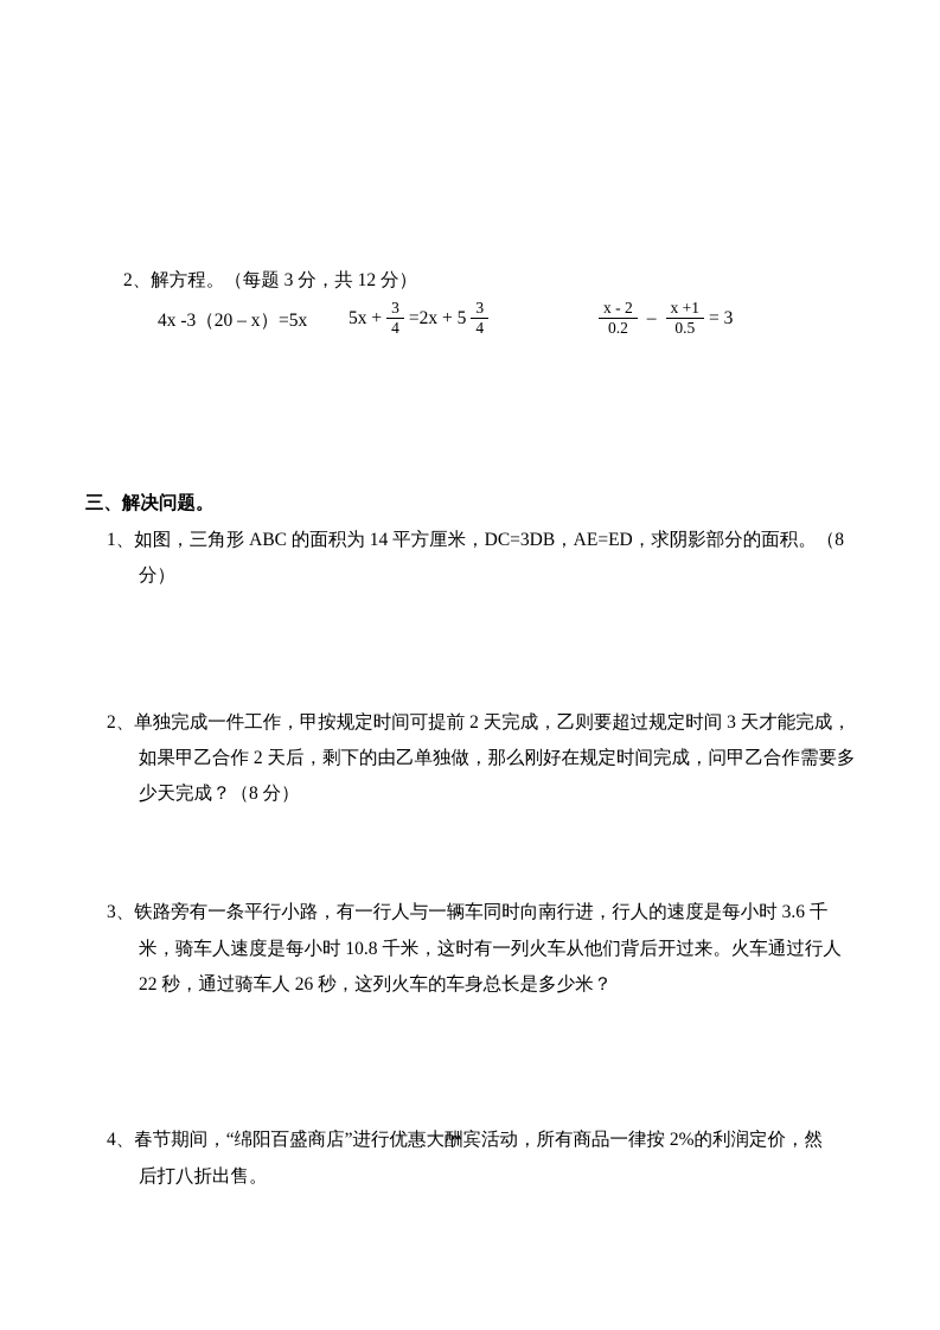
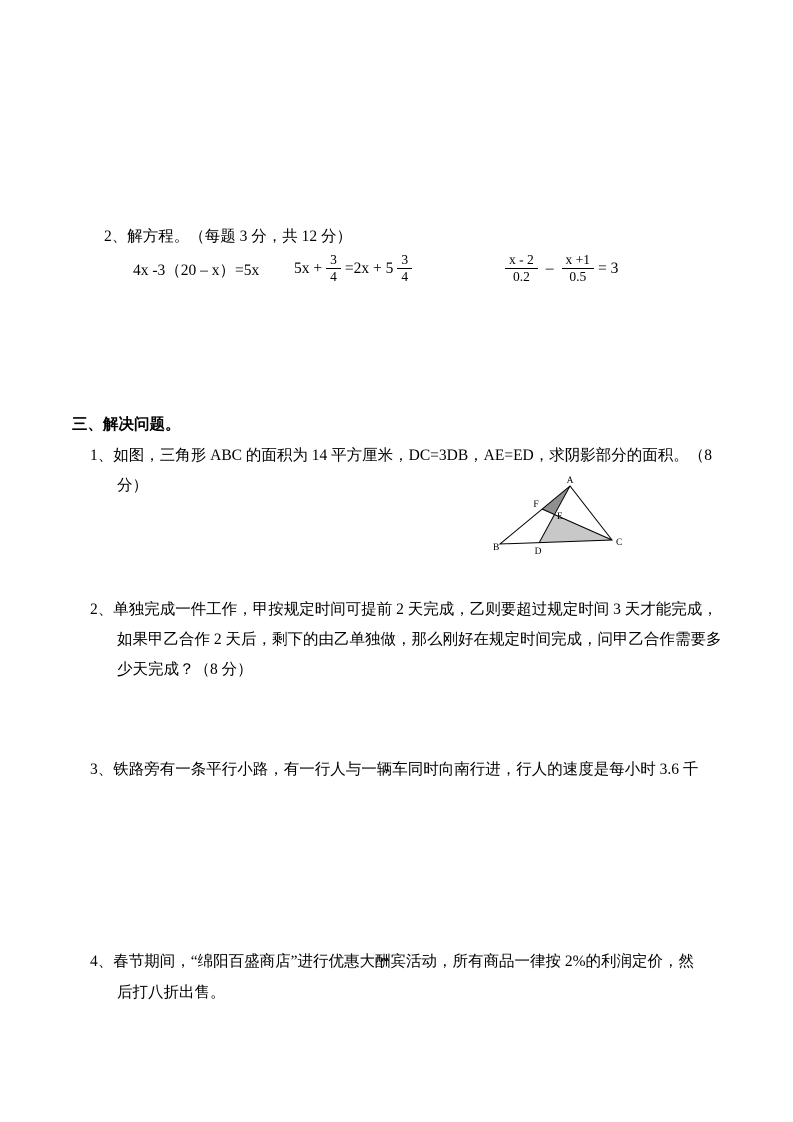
  2、解方程。（每题 3 分，共 12 分）
  4x -3（20 – x）=5x
  5x +
  3
  4
  =2x + 5
  3
  4
  x - 2
  0.2
  –
  x +1
  0.5
  = 3
  三、解决问题。
  1、如图，三角形 ABC 的面积为 14 平方厘米，DC=3DB，AE=ED，求阴影部分的面积。（8
  分）
+ A
+ B
+ C
+ D
+ E
+ F
  2、单独完成一件工作，甲按规定时间可提前 2 天完成，乙则要超过规定时间 3 天才能完成，
  如果甲乙合作 2 天后，剩下的由乙单独做，那么刚好在规定时间完成，问甲乙合作需要多
  少天完成？（8 分）
  3、铁路旁有一条平行小路，有一行人与一辆车同时向南行进，行人的速度是每小时 3.6 千
- 米，骑车人速度是每小时 10.8 千米，这时有一列火车从他们背后开过来。火车通过行人
- 22 秒，通过骑车人 26 秒，这列火车的车身总长是多少米？
  4、春节期间，“绵阳百盛商店”进行优惠大酬宾活动，所有商品一律按 2%的利润定价，然
  后打八折出售。
